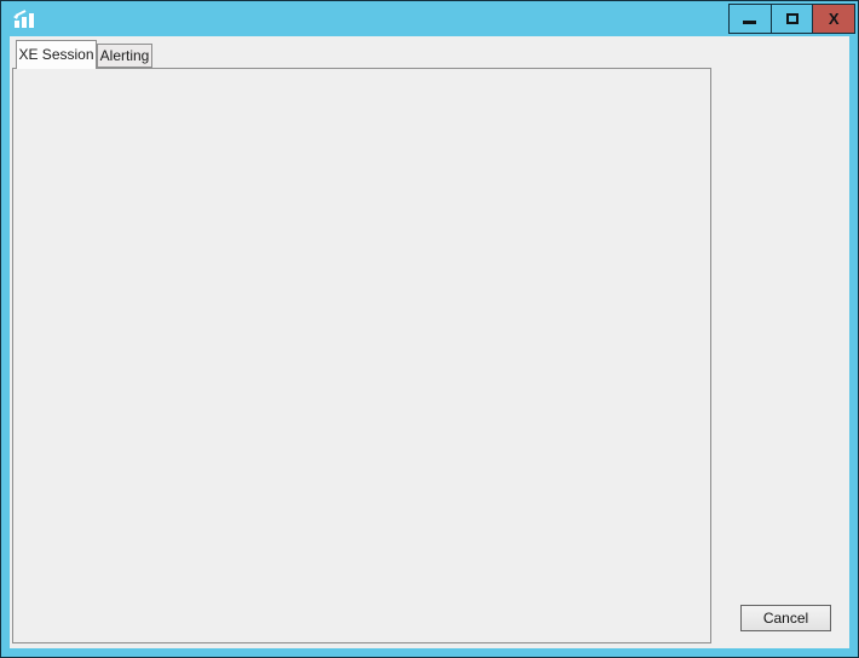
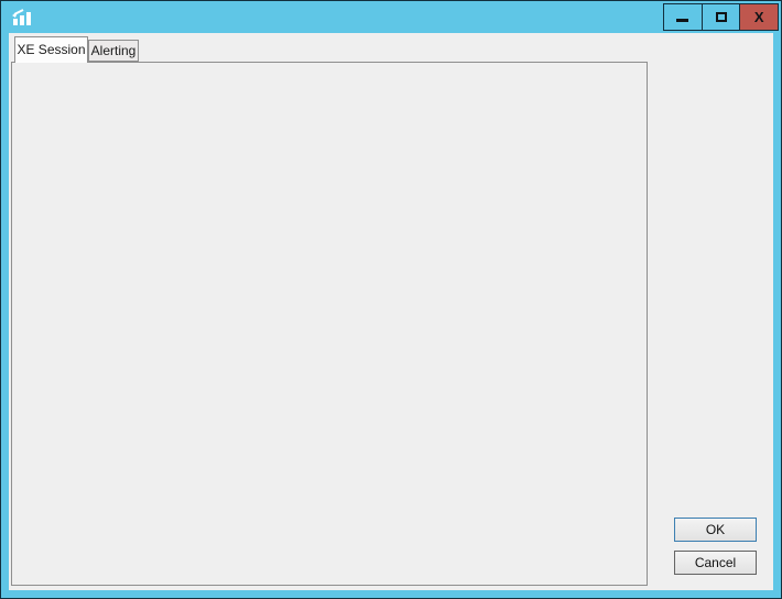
  X
  XE Session
  Alerting
+ OK
  Cancel
